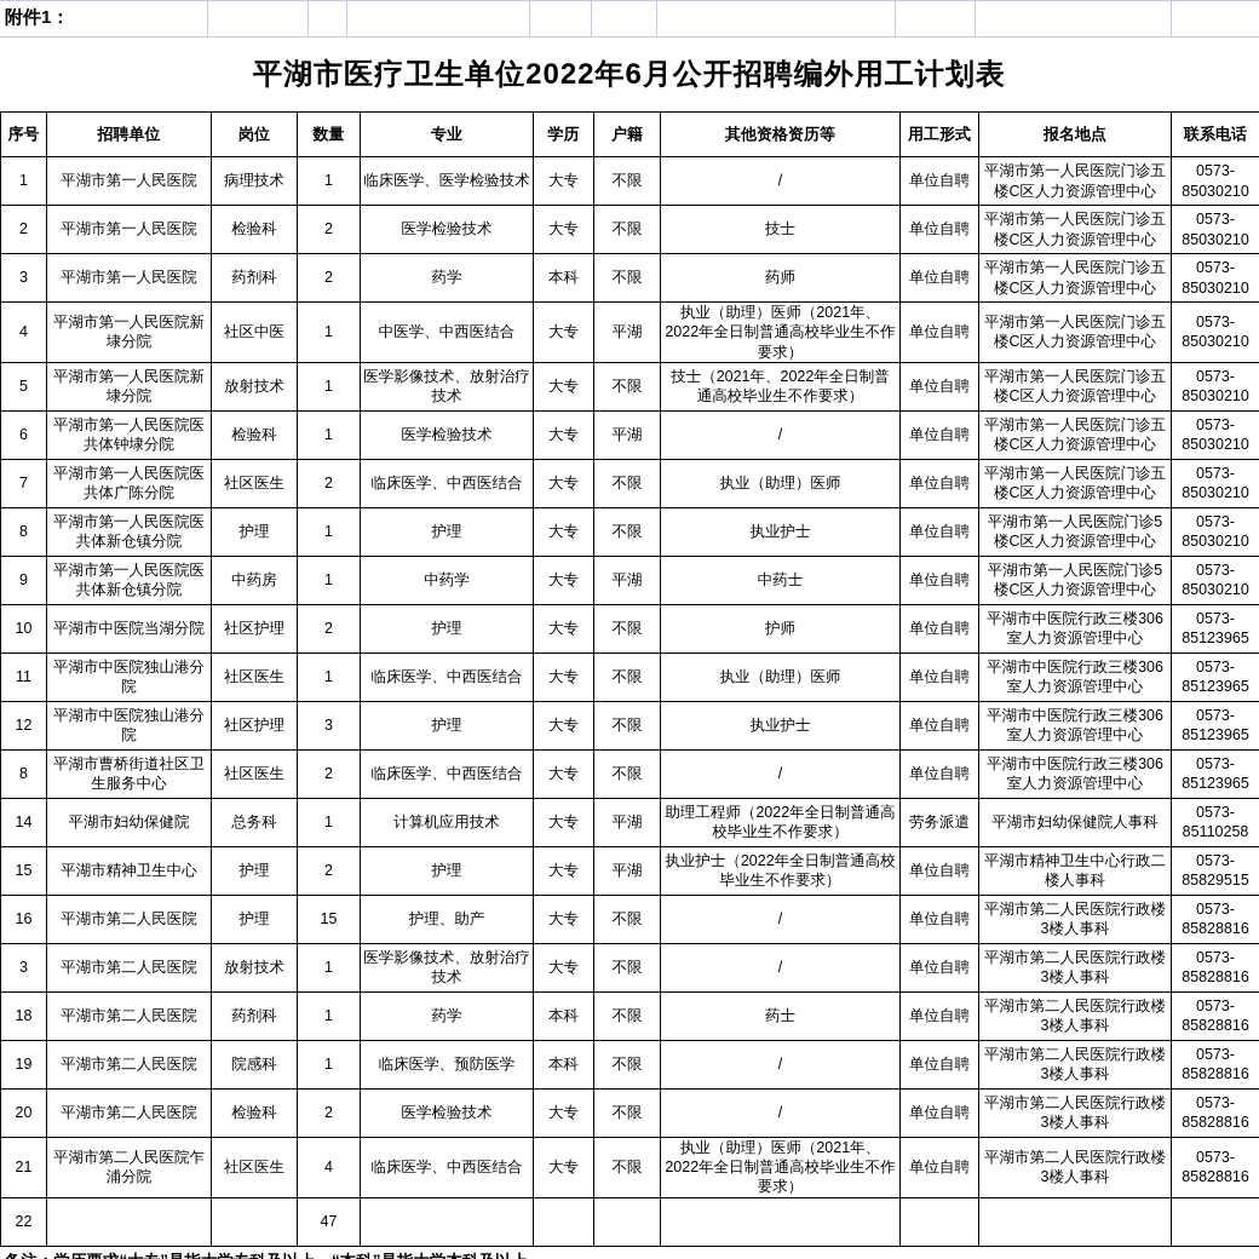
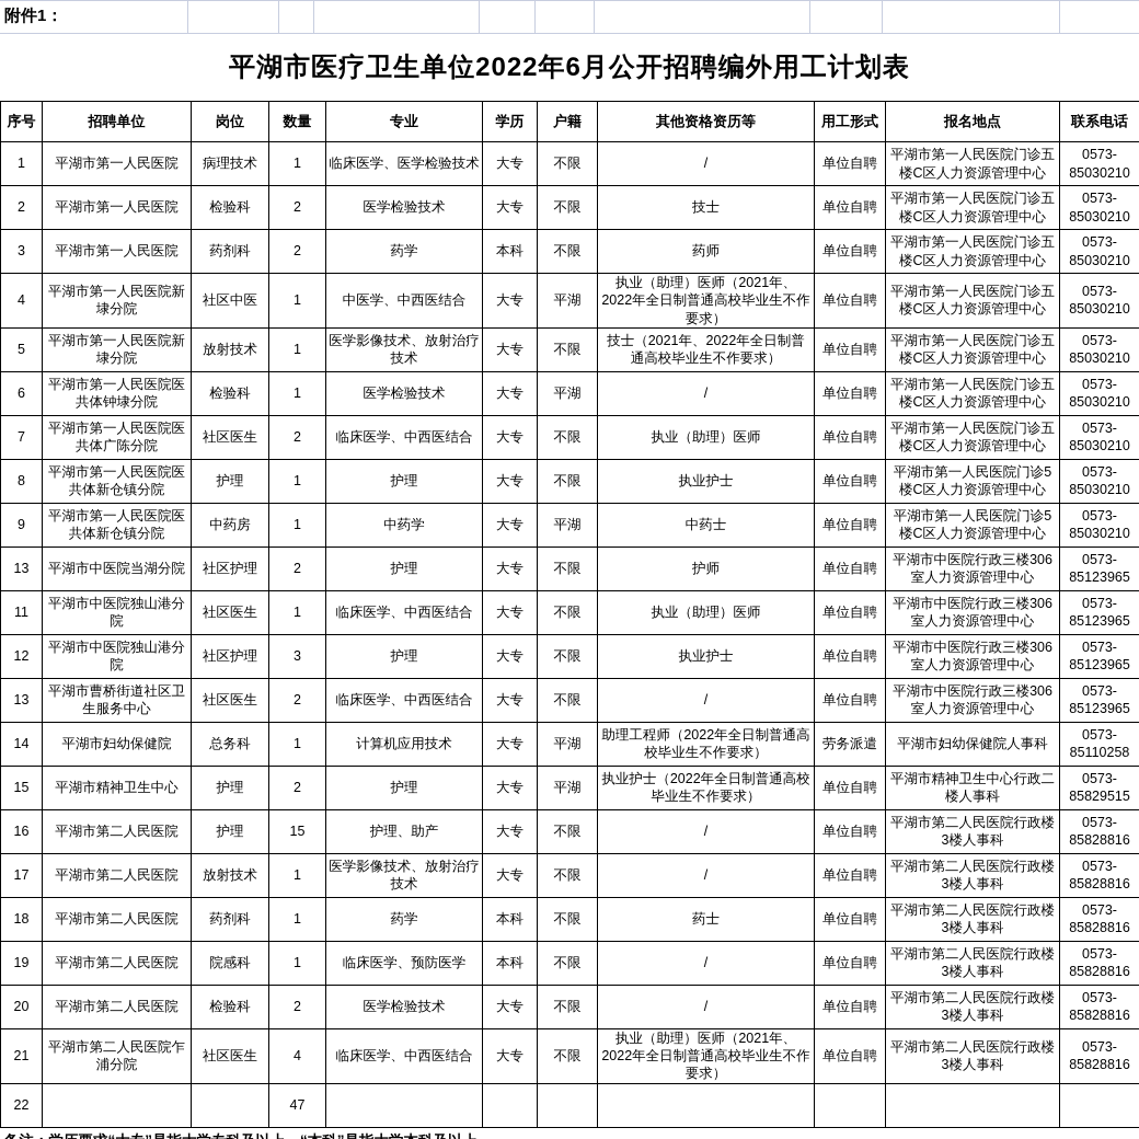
  附件1：
  平湖市医疗卫生单位2022年6月公开招聘编外用工计划表
  序号	招聘单位	岗位	数量	专业	学历	户籍	其他资格资历等	用工形式	报名地点	联系电话
  1	平湖市第一人民医院	病理技术	1	临床医学、医学检验技术	大专	不限	/	单位自聘	平湖市第一人民医院门诊五楼C区人力资源管理中心	0573-85030210
  2	平湖市第一人民医院	检验科	2	医学检验技术	大专	不限	技士	单位自聘	平湖市第一人民医院门诊五楼C区人力资源管理中心	0573-85030210
  3	平湖市第一人民医院	药剂科	2	药学	本科	不限	药师	单位自聘	平湖市第一人民医院门诊五楼C区人力资源管理中心	0573-85030210
  4	平湖市第一人民医院新埭分院	社区中医	1	中医学、中西医结合	大专	平湖	执业（助理）医师（2021年、2022年全日制普通高校毕业生不作要求）	单位自聘	平湖市第一人民医院门诊五楼C区人力资源管理中心	0573-85030210
  5	平湖市第一人民医院新埭分院	放射技术	1	医学影像技术、放射治疗技术	大专	不限	技士（2021年、2022年全日制普通高校毕业生不作要求）	单位自聘	平湖市第一人民医院门诊五楼C区人力资源管理中心	0573-85030210
  6	平湖市第一人民医院医共体钟埭分院	检验科	1	医学检验技术	大专	平湖	/	单位自聘	平湖市第一人民医院门诊五楼C区人力资源管理中心	0573-85030210
  7	平湖市第一人民医院医共体广陈分院	社区医生	2	临床医学、中西医结合	大专	不限	执业（助理）医师	单位自聘	平湖市第一人民医院门诊五楼C区人力资源管理中心	0573-85030210
  8	平湖市第一人民医院医共体新仓镇分院	护理	1	护理	大专	不限	执业护士	单位自聘	平湖市第一人民医院门诊5楼C区人力资源管理中心	0573-85030210
  9	平湖市第一人民医院医共体新仓镇分院	中药房	1	中药学	大专	平湖	中药士	单位自聘	平湖市第一人民医院门诊5楼C区人力资源管理中心	0573-85030210
- 10	平湖市中医院当湖分院	社区护理	2	护理	大专	不限	护师	单位自聘	平湖市中医院行政三楼306室人力资源管理中心	0573-85123965
+ 13	平湖市中医院当湖分院	社区护理	2	护理	大专	不限	护师	单位自聘	平湖市中医院行政三楼306室人力资源管理中心	0573-85123965
  11	平湖市中医院独山港分院	社区医生	1	临床医学、中西医结合	大专	不限	执业（助理）医师	单位自聘	平湖市中医院行政三楼306室人力资源管理中心	0573-85123965
  12	平湖市中医院独山港分院	社区护理	3	护理	大专	不限	执业护士	单位自聘	平湖市中医院行政三楼306室人力资源管理中心	0573-85123965
- 8	平湖市曹桥街道社区卫生服务中心	社区医生	2	临床医学、中西医结合	大专	不限	/	单位自聘	平湖市中医院行政三楼306室人力资源管理中心	0573-85123965
+ 13	平湖市曹桥街道社区卫生服务中心	社区医生	2	临床医学、中西医结合	大专	不限	/	单位自聘	平湖市中医院行政三楼306室人力资源管理中心	0573-85123965
  14	平湖市妇幼保健院	总务科	1	计算机应用技术	大专	平湖	助理工程师（2022年全日制普通高校毕业生不作要求）	劳务派遣	平湖市妇幼保健院人事科	0573-85110258
  15	平湖市精神卫生中心	护理	2	护理	大专	平湖	执业护士（2022年全日制普通高校毕业生不作要求）	单位自聘	平湖市精神卫生中心行政二楼人事科	0573-85829515
  16	平湖市第二人民医院	护理	15	护理、助产	大专	不限	/	单位自聘	平湖市第二人民医院行政楼3楼人事科	0573-85828816
- 3	平湖市第二人民医院	放射技术	1	医学影像技术、放射治疗技术	大专	不限	/	单位自聘	平湖市第二人民医院行政楼3楼人事科	0573-85828816
+ 17	平湖市第二人民医院	放射技术	1	医学影像技术、放射治疗技术	大专	不限	/	单位自聘	平湖市第二人民医院行政楼3楼人事科	0573-85828816
  18	平湖市第二人民医院	药剂科	1	药学	本科	不限	药士	单位自聘	平湖市第二人民医院行政楼3楼人事科	0573-85828816
  19	平湖市第二人民医院	院感科	1	临床医学、预防医学	本科	不限	/	单位自聘	平湖市第二人民医院行政楼3楼人事科	0573-85828816
  20	平湖市第二人民医院	检验科	2	医学检验技术	大专	不限	/	单位自聘	平湖市第二人民医院行政楼3楼人事科	0573-85828816
  21	平湖市第二人民医院乍浦分院	社区医生	4	临床医学、中西医结合	大专	不限	执业（助理）医师（2021年、2022年全日制普通高校毕业生不作要求）	单位自聘	平湖市第二人民医院行政楼3楼人事科	0573-85828816
  22			47
